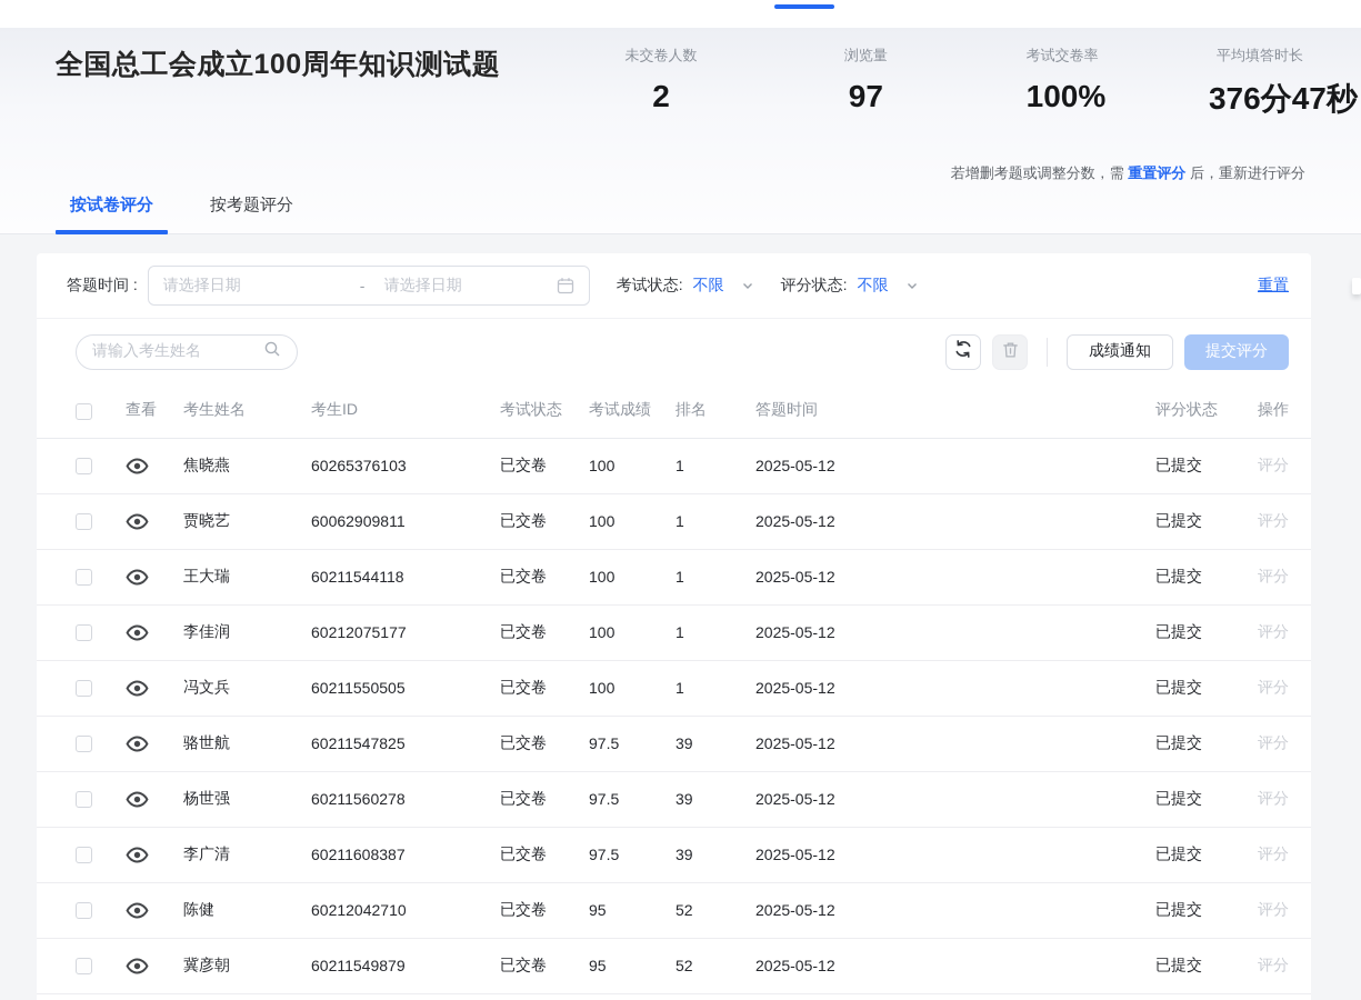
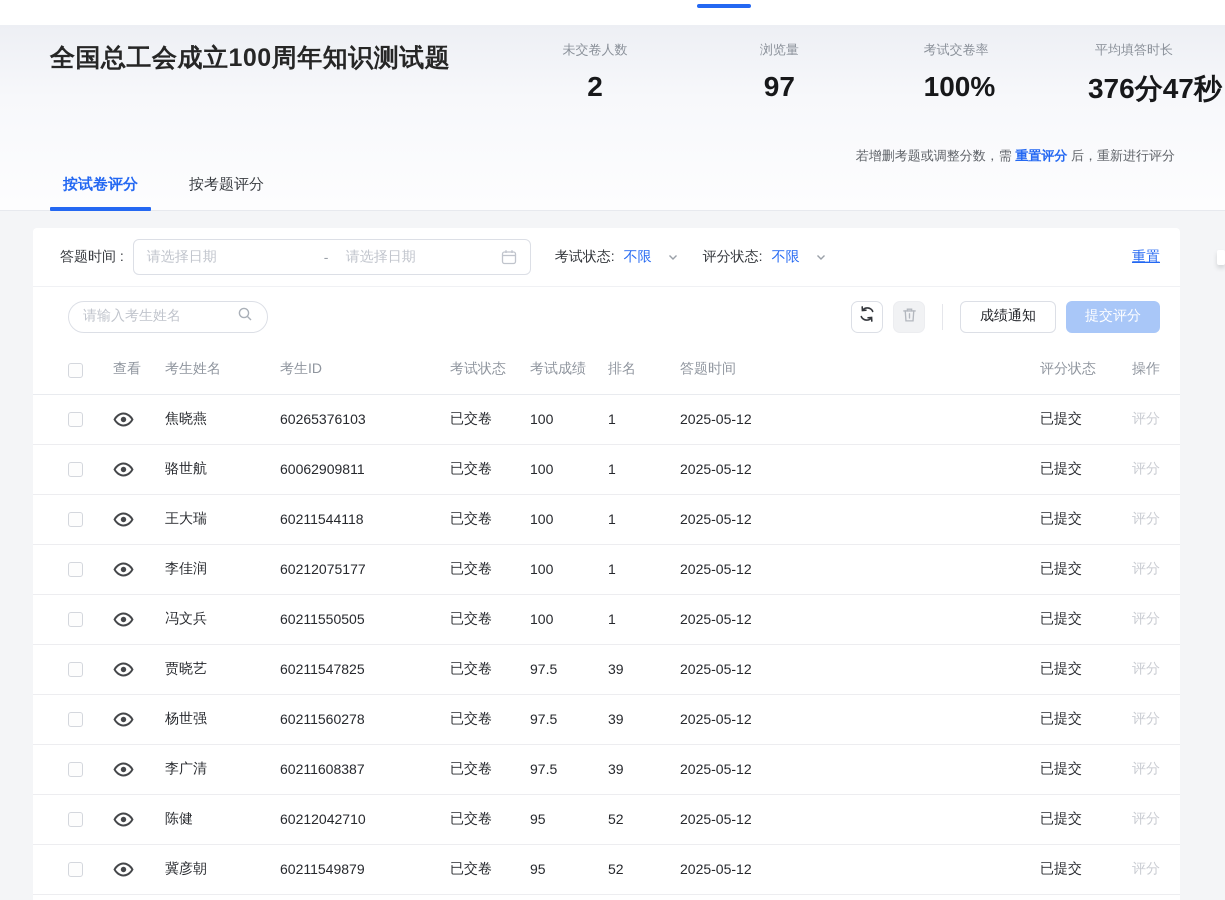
  全国总工会成立100周年知识测试题
  未交卷人数
  2
  浏览量
  97
  考试交卷率
  100%
  平均填答时长
  376分47秒
  若增删考题或调整分数，需 重置评分 后，重新进行评分
  按试卷评分
  按考题评分
  答题时间 :
  请选择日期
  -
  请选择日期
  考试状态:
  不限
  评分状态:
  不限
  重置
  请输入考生姓名
  成绩通知
  提交评分
  	查看	考生姓名	考生ID	考试状态	考试成绩	排名	答题时间	评分状态	操作
  		焦晓燕	60265376103	已交卷	100	1	2025-05-12	已提交	评分
- 		贾晓艺	60062909811	已交卷	100	1	2025-05-12	已提交	评分
+ 		骆世航	60062909811	已交卷	100	1	2025-05-12	已提交	评分
  		王大瑞	60211544118	已交卷	100	1	2025-05-12	已提交	评分
  		李佳润	60212075177	已交卷	100	1	2025-05-12	已提交	评分
  		冯文兵	60211550505	已交卷	100	1	2025-05-12	已提交	评分
- 		骆世航	60211547825	已交卷	97.5	39	2025-05-12	已提交	评分
+ 		贾晓艺	60211547825	已交卷	97.5	39	2025-05-12	已提交	评分
  		杨世强	60211560278	已交卷	97.5	39	2025-05-12	已提交	评分
  		李广清	60211608387	已交卷	97.5	39	2025-05-12	已提交	评分
  		陈健	60212042710	已交卷	95	52	2025-05-12	已提交	评分
  		冀彦朝	60211549879	已交卷	95	52	2025-05-12	已提交	评分
